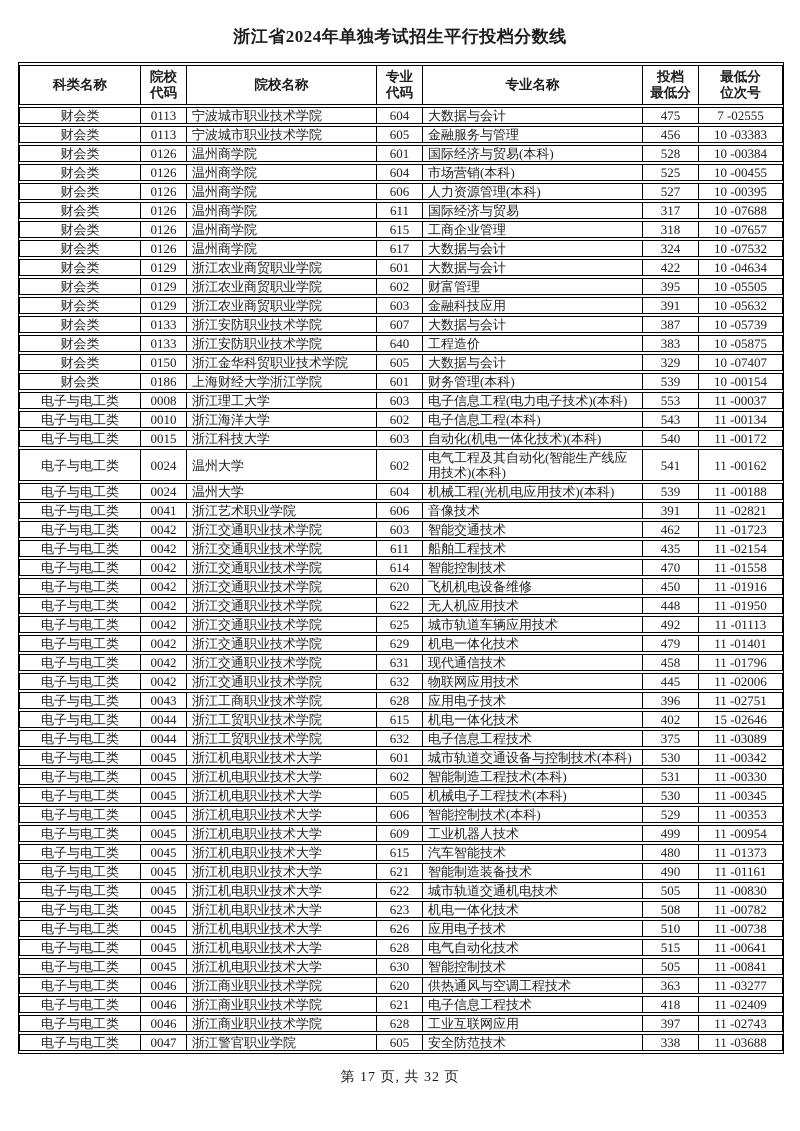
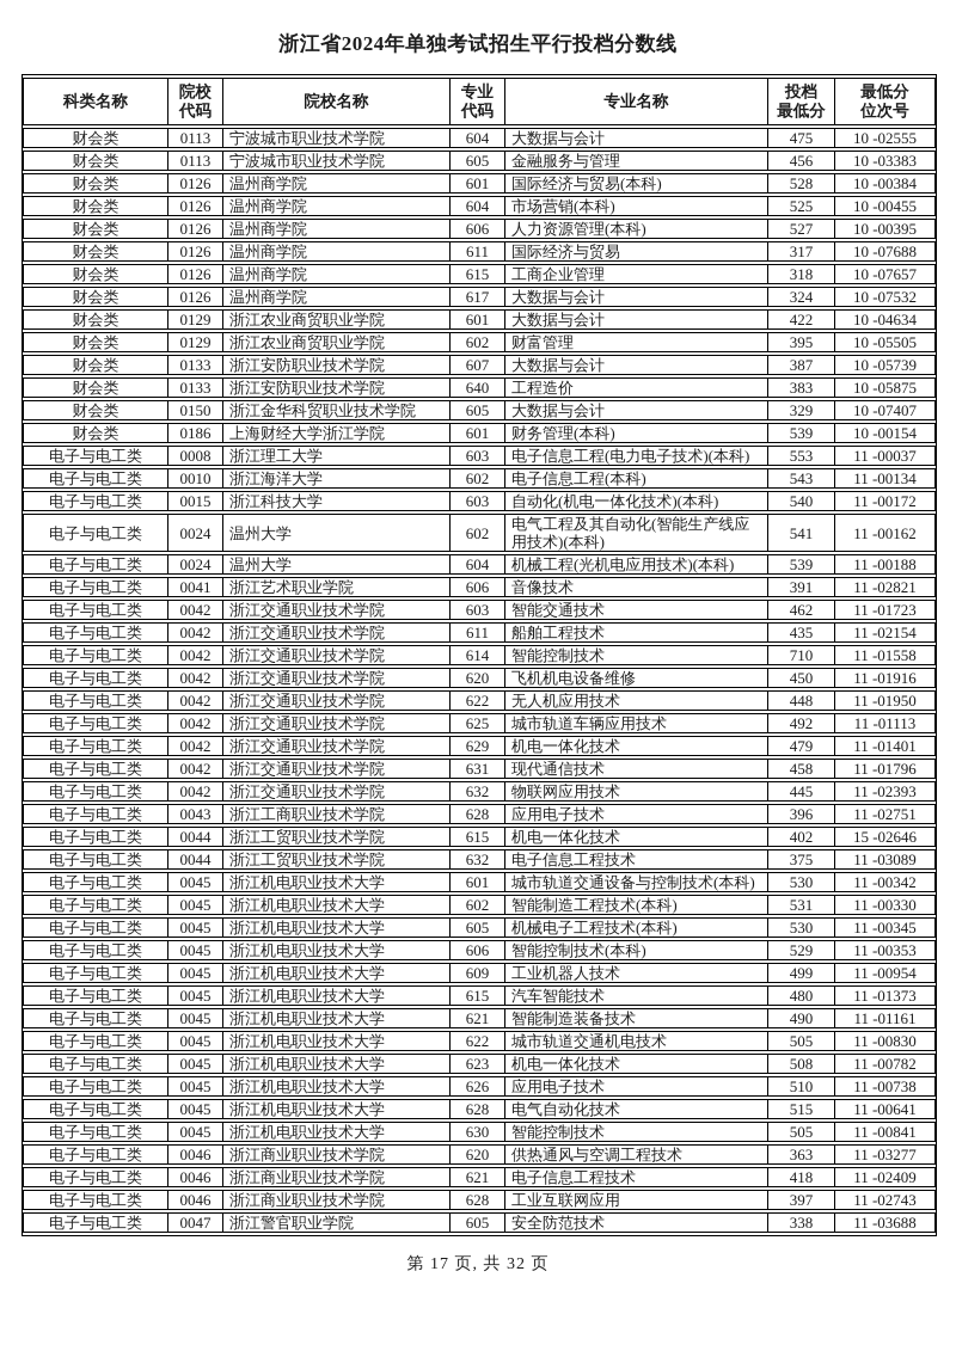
  浙江省2024年单独考试招生平行投档分数线
  科类名称	院校代码	院校名称	专业代码	专业名称	投档最低分	最低分位次号
- 财会类	0113	宁波城市职业技术学院	604	大数据与会计	475	7 -02555
+ 财会类	0113	宁波城市职业技术学院	604	大数据与会计	475	10 -02555
  财会类	0113	宁波城市职业技术学院	605	金融服务与管理	456	10 -03383
  财会类	0126	温州商学院	601	国际经济与贸易(本科)	528	10 -00384
  财会类	0126	温州商学院	604	市场营销(本科)	525	10 -00455
  财会类	0126	温州商学院	606	人力资源管理(本科)	527	10 -00395
  财会类	0126	温州商学院	611	国际经济与贸易	317	10 -07688
  财会类	0126	温州商学院	615	工商企业管理	318	10 -07657
  财会类	0126	温州商学院	617	大数据与会计	324	10 -07532
  财会类	0129	浙江农业商贸职业学院	601	大数据与会计	422	10 -04634
  财会类	0129	浙江农业商贸职业学院	602	财富管理	395	10 -05505
- 财会类	0129	浙江农业商贸职业学院	603	金融科技应用	391	10 -05632
  财会类	0133	浙江安防职业技术学院	607	大数据与会计	387	10 -05739
  财会类	0133	浙江安防职业技术学院	640	工程造价	383	10 -05875
  财会类	0150	浙江金华科贸职业技术学院	605	大数据与会计	329	10 -07407
  财会类	0186	上海财经大学浙江学院	601	财务管理(本科)	539	10 -00154
  电子与电工类	0008	浙江理工大学	603	电子信息工程(电力电子技术)(本科)	553	11 -00037
  电子与电工类	0010	浙江海洋大学	602	电子信息工程(本科)	543	11 -00134
  电子与电工类	0015	浙江科技大学	603	自动化(机电一体化技术)(本科)	540	11 -00172
  电子与电工类	0024	温州大学	602	电气工程及其自动化(智能生产线应用技术)(本科)	541	11 -00162
  电子与电工类	0024	温州大学	604	机械工程(光机电应用技术)(本科)	539	11 -00188
  电子与电工类	0041	浙江艺术职业学院	606	音像技术	391	11 -02821
  电子与电工类	0042	浙江交通职业技术学院	603	智能交通技术	462	11 -01723
  电子与电工类	0042	浙江交通职业技术学院	611	船舶工程技术	435	11 -02154
- 电子与电工类	0042	浙江交通职业技术学院	614	智能控制技术	470	11 -01558
+ 电子与电工类	0042	浙江交通职业技术学院	614	智能控制技术	710	11 -01558
  电子与电工类	0042	浙江交通职业技术学院	620	飞机机电设备维修	450	11 -01916
  电子与电工类	0042	浙江交通职业技术学院	622	无人机应用技术	448	11 -01950
  电子与电工类	0042	浙江交通职业技术学院	625	城市轨道车辆应用技术	492	11 -01113
  电子与电工类	0042	浙江交通职业技术学院	629	机电一体化技术	479	11 -01401
  电子与电工类	0042	浙江交通职业技术学院	631	现代通信技术	458	11 -01796
- 电子与电工类	0042	浙江交通职业技术学院	632	物联网应用技术	445	11 -02006
+ 电子与电工类	0042	浙江交通职业技术学院	632	物联网应用技术	445	11 -02393
  电子与电工类	0043	浙江工商职业技术学院	628	应用电子技术	396	11 -02751
  电子与电工类	0044	浙江工贸职业技术学院	615	机电一体化技术	402	15 -02646
  电子与电工类	0044	浙江工贸职业技术学院	632	电子信息工程技术	375	11 -03089
  电子与电工类	0045	浙江机电职业技术大学	601	城市轨道交通设备与控制技术(本科)	530	11 -00342
  电子与电工类	0045	浙江机电职业技术大学	602	智能制造工程技术(本科)	531	11 -00330
  电子与电工类	0045	浙江机电职业技术大学	605	机械电子工程技术(本科)	530	11 -00345
  电子与电工类	0045	浙江机电职业技术大学	606	智能控制技术(本科)	529	11 -00353
  电子与电工类	0045	浙江机电职业技术大学	609	工业机器人技术	499	11 -00954
  电子与电工类	0045	浙江机电职业技术大学	615	汽车智能技术	480	11 -01373
  电子与电工类	0045	浙江机电职业技术大学	621	智能制造装备技术	490	11 -01161
  电子与电工类	0045	浙江机电职业技术大学	622	城市轨道交通机电技术	505	11 -00830
  电子与电工类	0045	浙江机电职业技术大学	623	机电一体化技术	508	11 -00782
  电子与电工类	0045	浙江机电职业技术大学	626	应用电子技术	510	11 -00738
  电子与电工类	0045	浙江机电职业技术大学	628	电气自动化技术	515	11 -00641
  电子与电工类	0045	浙江机电职业技术大学	630	智能控制技术	505	11 -00841
  电子与电工类	0046	浙江商业职业技术学院	620	供热通风与空调工程技术	363	11 -03277
  电子与电工类	0046	浙江商业职业技术学院	621	电子信息工程技术	418	11 -02409
  电子与电工类	0046	浙江商业职业技术学院	628	工业互联网应用	397	11 -02743
  电子与电工类	0047	浙江警官职业学院	605	安全防范技术	338	11 -03688
  第 17 页, 共 32 页
